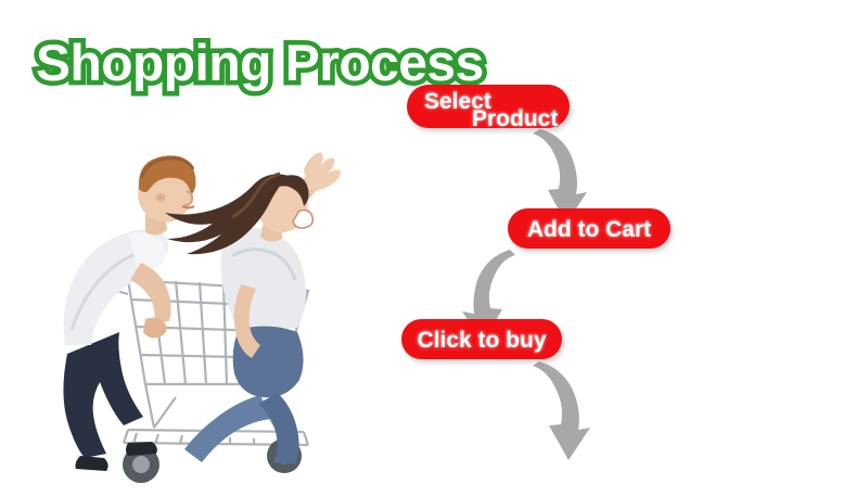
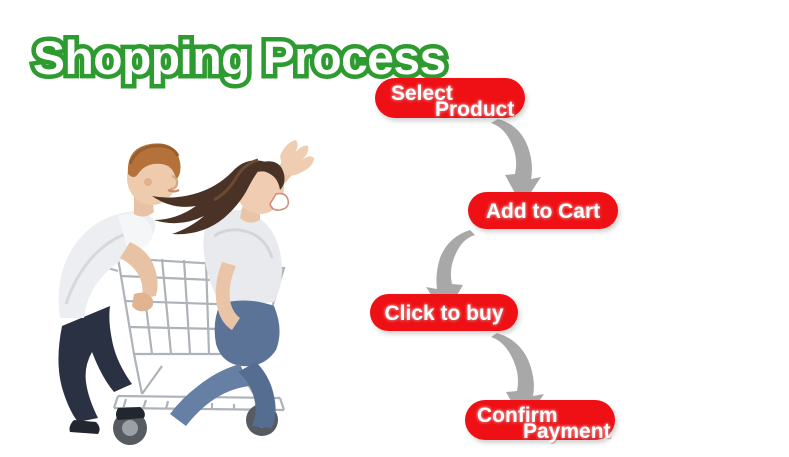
  Shopping Process
  Select
  Product
  Add to Cart
  Click to buy
+ Confirm
+ Payment
